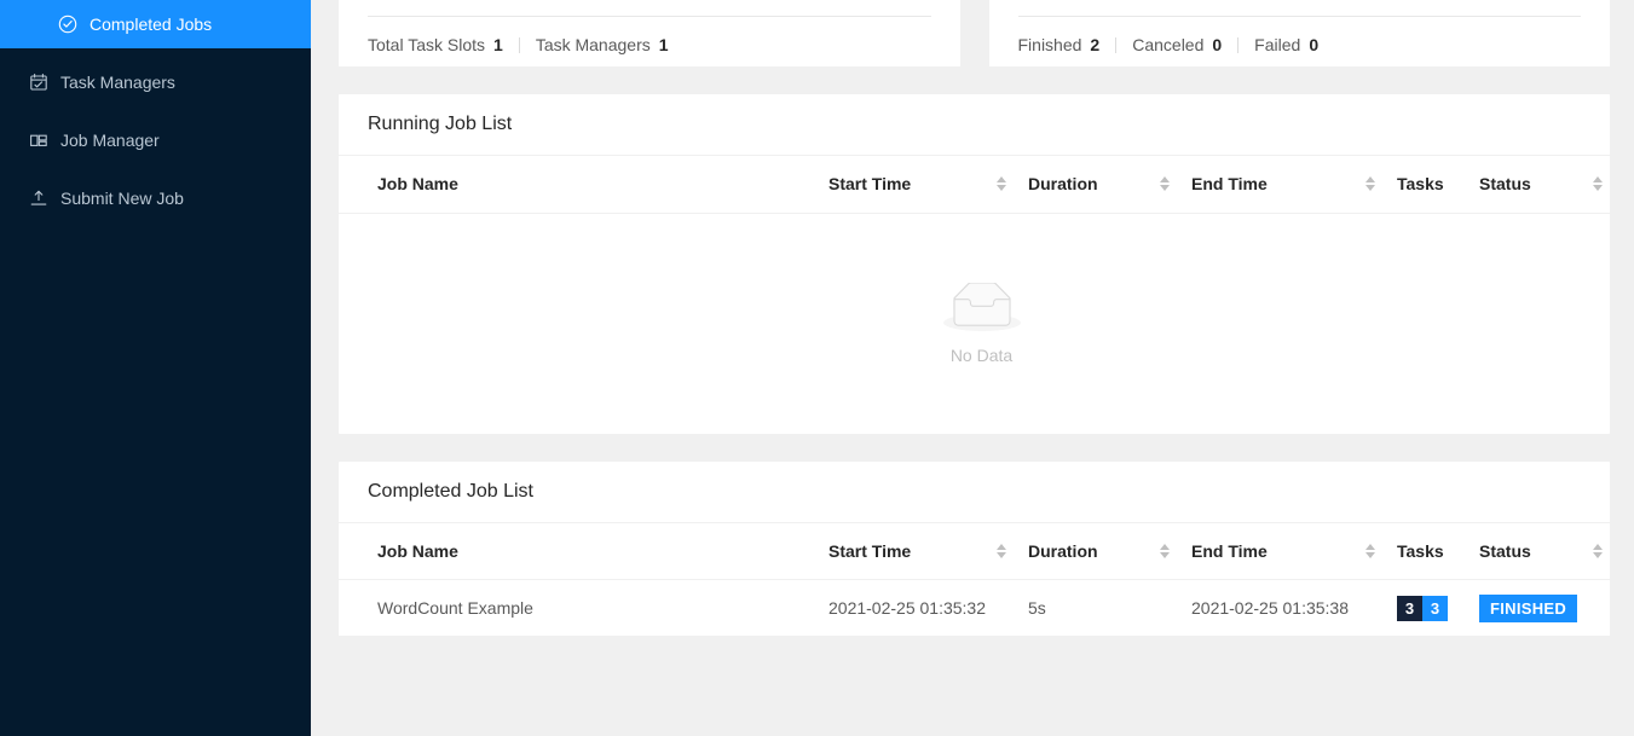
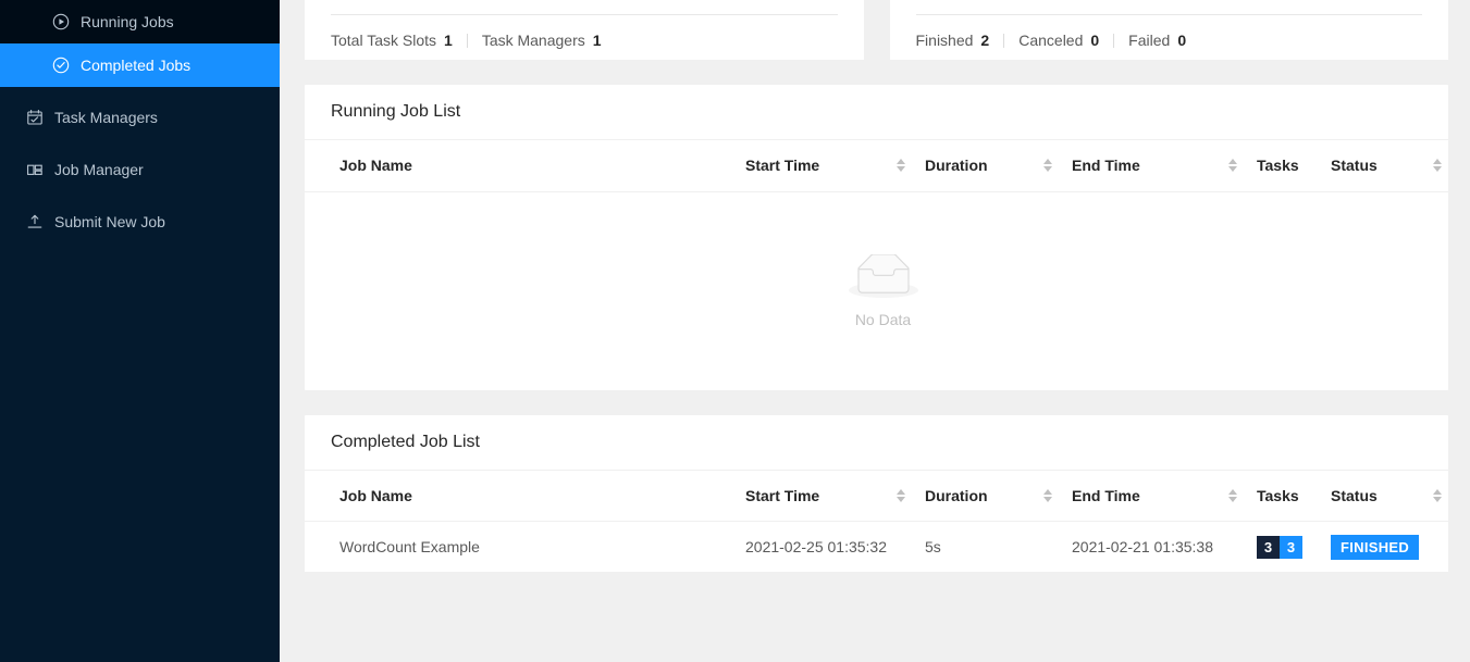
+ Running Jobs
  Completed Jobs
  Task Managers
  Job Manager
  Submit New Job
  Total Task Slots
  1
  Task Managers
  1
  Finished
  2
  Canceled
  0
  Failed
  0
  Running Job List
  Job Name	Start Time	Duration	End Time	Tasks	Status
  No Data
  Completed Job List
  Job Name	Start Time	Duration	End Time	Tasks	Status
- WordCount Example	2021-02-25 01:35:32	5s	2021-02-25 01:35:38	3 3	FINISHED
+ WordCount Example	2021-02-25 01:35:32	5s	2021-02-21 01:35:38	3 3	FINISHED
